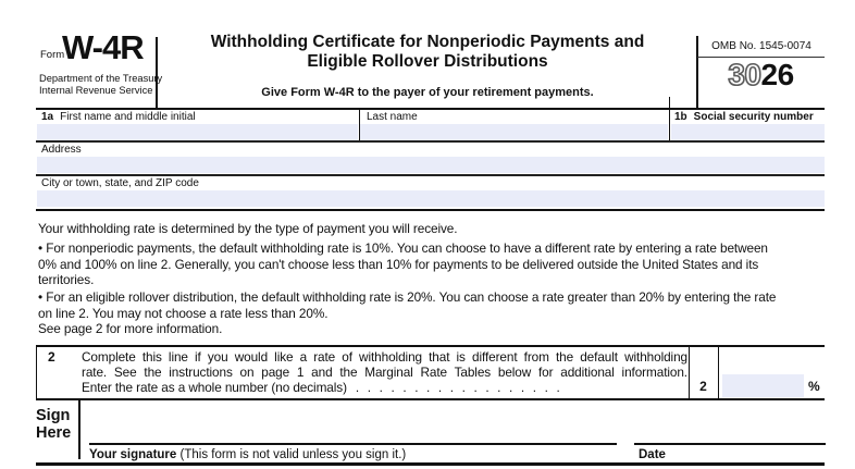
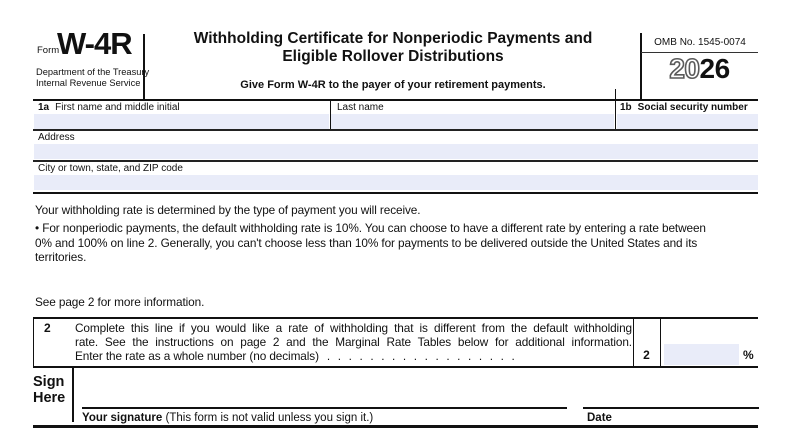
  Form
  W-4R
  Department of the Treasuy
  Internal Revenue Service
  Withholding Certificate for Nonperiodic Payments and
  Eligible Rollover Distributions
  Give Form W-4R to the payer of your retirement payments.
  OMB No. 1545-0074
- 3026
+ 2026
  1a First name and middle initial
  Last name
  1b Social security number
  Address
  City or town, state, and ZIP code
  Your withholding rate is determined by the type of payment you will receive.
  • For nonperiodic payments, the default withholding rate is 10%. You can choose to have a different rate by entering a rate between
  0% and 100% on line 2. Generally, you can't choose less than 10% for payments to be delivered outside the United States and its
  territories.
- • For an eligible rollover distribution, the default withholding rate is 20%. You can choose a rate greater than 20% by entering the rate
- on line 2. You may not choose a rate less than 20%.
  See page 2 for more information.
  2
  Complete this line if you would like a rate of withholding that is different from the default withholding
- rate. See the instructions on page 1 and the Marginal Rate Tables below for additional information.
+ rate. See the instructions on page 2 and the Marginal Rate Tables below for additional information.
  Enter the rate as a whole number (no decimals) . . . . . . . . . . . . . . . . . .
  2
  %
  Sign
  Here
  Your signature (This form is not valid unless you sign it.)
  Date
